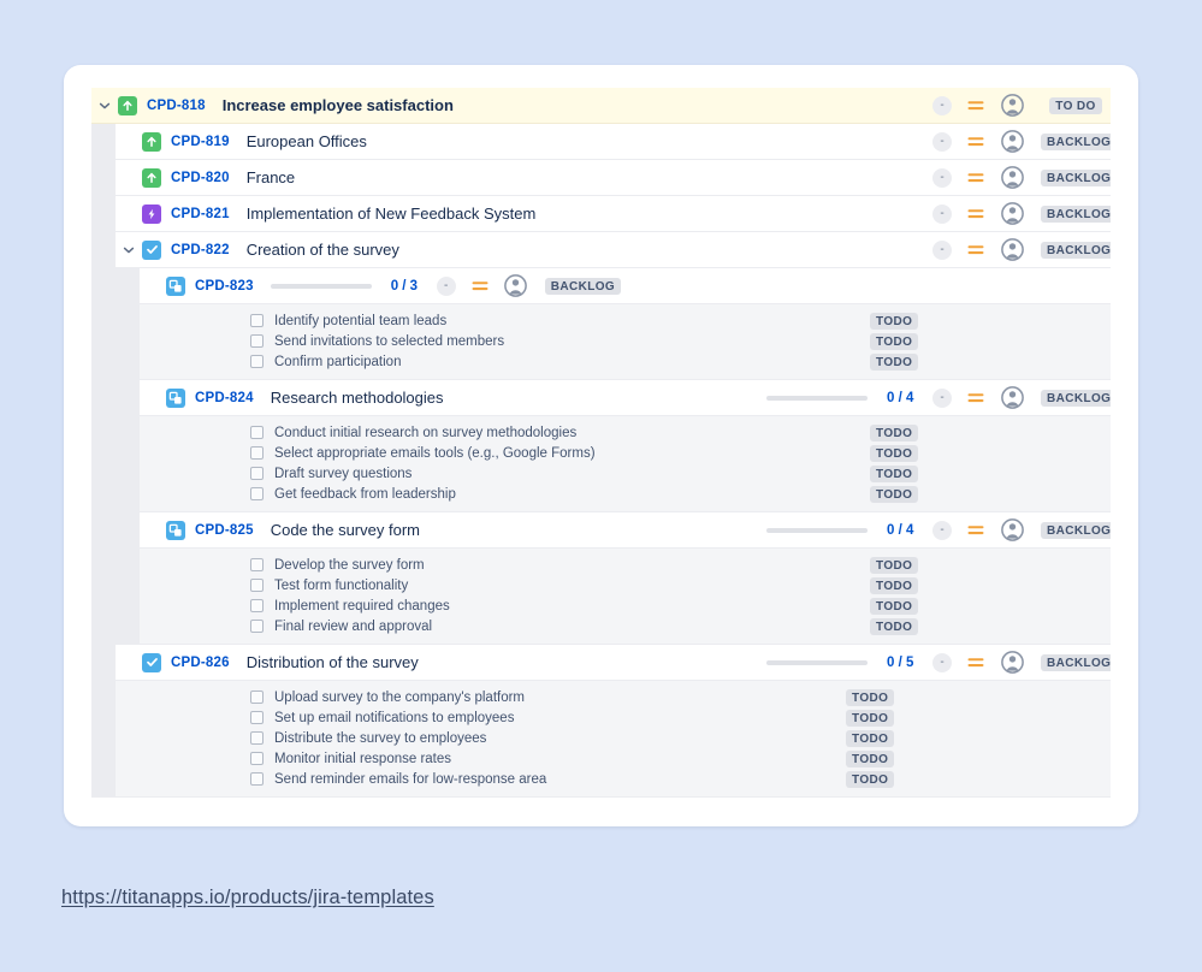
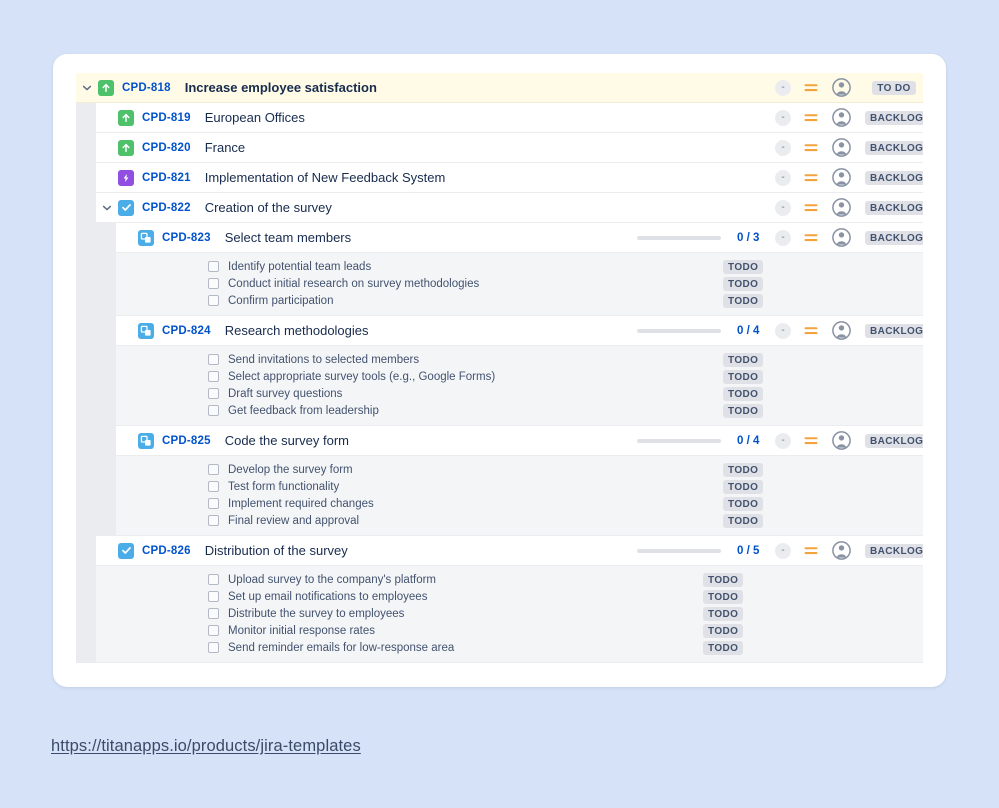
  CPD-818
  Increase employee satisfaction
  -
  TO DO
  CPD-819
  European Offices
  -
  BACKLOG
  CPD-820
  France
  -
  BACKLOG
  CPD-821
  Implementation of New Feedback System
  -
  BACKLOG
  CPD-822
  Creation of the survey
  -
  BACKLOG
  CPD-823
+ Select team members
  0 / 3
  -
  BACKLOG
  Identify potential team leads
  TODO
- Send invitations to selected members
+ Conduct initial research on survey methodologies
  TODO
  Confirm participation
  TODO
  CPD-824
  Research methodologies
  0 / 4
  -
  BACKLOG
- Conduct initial research on survey methodologies
+ Send invitations to selected members
  TODO
- Select appropriate emails tools (e.g., Google Forms)
+ Select appropriate survey tools (e.g., Google Forms)
  TODO
  Draft survey questions
  TODO
  Get feedback from leadership
  TODO
  CPD-825
  Code the survey form
  0 / 4
  -
  BACKLOG
  Develop the survey form
  TODO
  Test form functionality
  TODO
  Implement required changes
  TODO
  Final review and approval
  TODO
  CPD-826
  Distribution of the survey
  0 / 5
  -
  BACKLOG
  Upload survey to the company's platform
  TODO
  Set up email notifications to employees
  TODO
  Distribute the survey to employees
  TODO
  Monitor initial response rates
  TODO
  Send reminder emails for low-response area
  TODO
  https://titanapps.io/products/jira-templates
